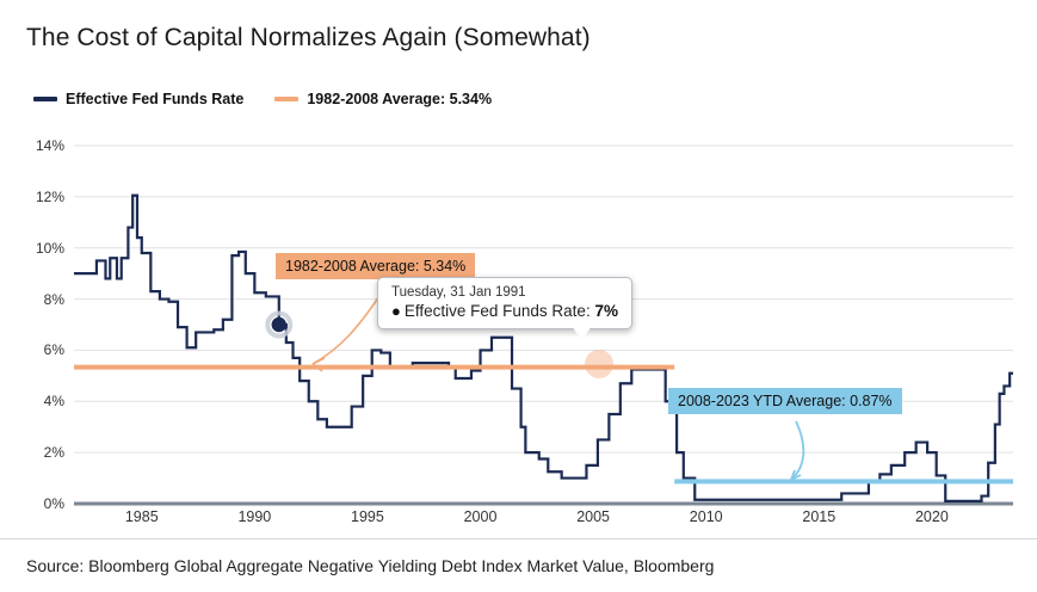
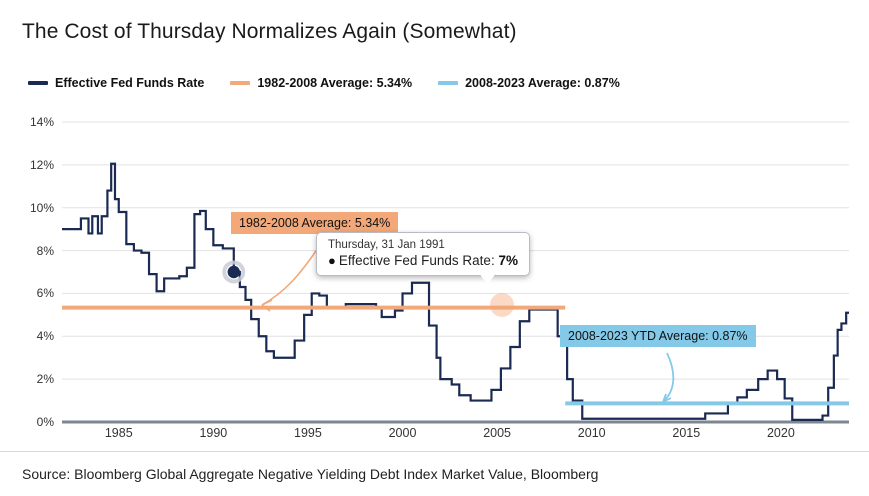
- The Cost of Capital Normalizes Again (Somewhat)
+ The Cost of Thursday Normalizes Again (Somewhat)
  Effective Fed Funds Rate
  1982-2008 Average: 5.34%
+ 2008-2023 Average: 0.87%
  0%
  2%
  4%
  6%
  8%
  10%
  12%
  14%
  1985
  1990
  1995
  2000
  2005
  2010
  2015
  2020
  1982-2008 Average: 5.34%
  2008-2023 YTD Average: 0.87%
- Tuesday, 31 Jan 1991
+ Thursday, 31 Jan 1991
  ● Effective Fed Funds Rate: 7%
  Source: Bloomberg Global Aggregate Negative Yielding Debt Index Market Value, Bloomberg
